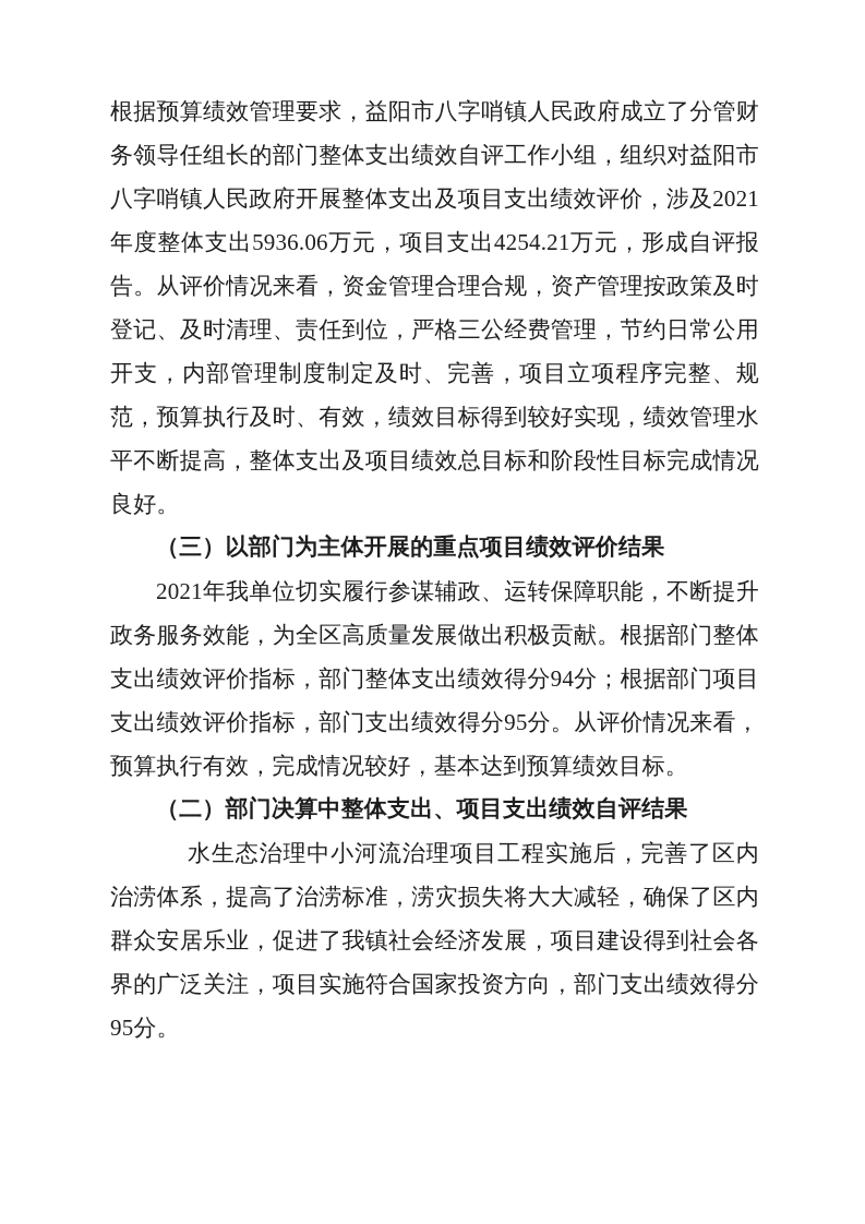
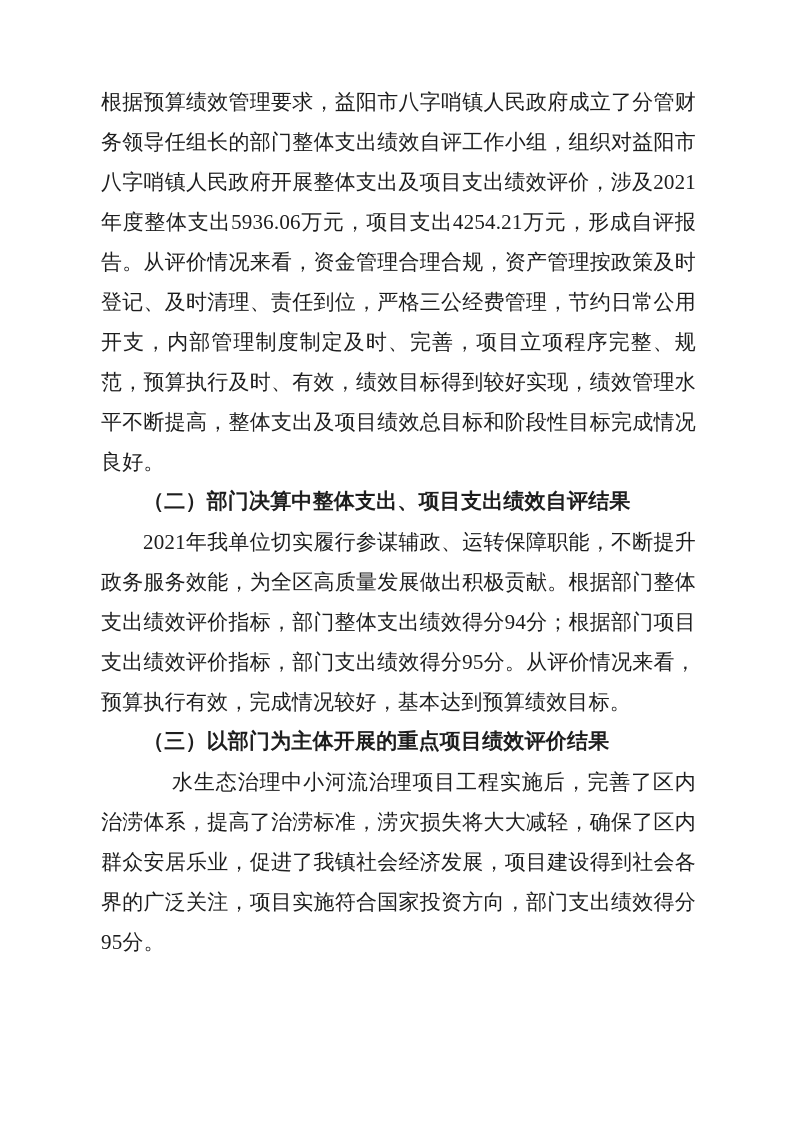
  根据预算绩效管理要求，益阳市八字哨镇人民政府成立了分管财务领导任组长的部门整体支出绩效自评工作小组，组织对益阳市八字哨镇人民政府开展整体支出及项目支出绩效评价，涉及2021年度整体支出5936.06万元，项目支出4254.21万元，形成自评报告。从评价情况来看，资金管理合理合规，资产管理按政策及时登记、及时清理、责任到位，严格三公经费管理，节约日常公用开支，内部管理制度制定及时、完善，项目立项程序完整、规范，预算执行及时、有效，绩效目标得到较好实现，绩效管理水平不断提高，整体支出及项目绩效总目标和阶段性目标完成情况良好。
- （三）以部门为主体开展的重点项目绩效评价结果
+ （二）部门决算中整体支出、项目支出绩效自评结果
  2021年我单位切实履行参谋辅政、运转保障职能，不断提升政务服务效能，为全区高质量发展做出积极贡献。根据部门整体支出绩效评价指标，部门整体支出绩效得分94分；根据部门项目支出绩效评价指标，部门支出绩效得分95分。从评价情况来看，预算执行有效，完成情况较好，基本达到预算绩效目标。
- （二）部门决算中整体支出、项目支出绩效自评结果
+ （三）以部门为主体开展的重点项目绩效评价结果
  水生态治理中小河流治理项目工程实施后，完善了区内治涝体系，提高了治涝标准，涝灾损失将大大减轻，确保了区内群众安居乐业，促进了我镇社会经济发展，项目建设得到社会各界的广泛关注，项目实施符合国家投资方向，部门支出绩效得分95分。
